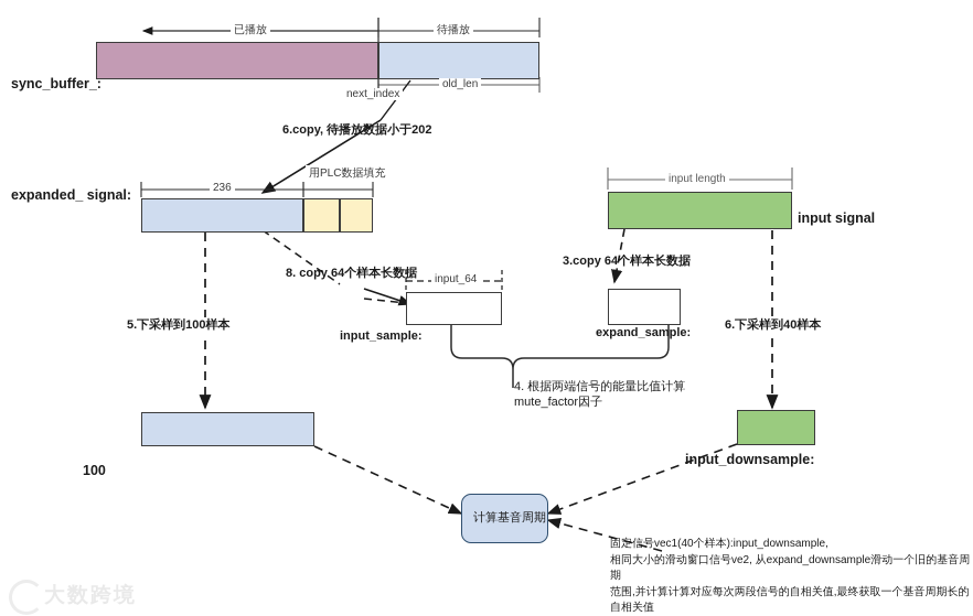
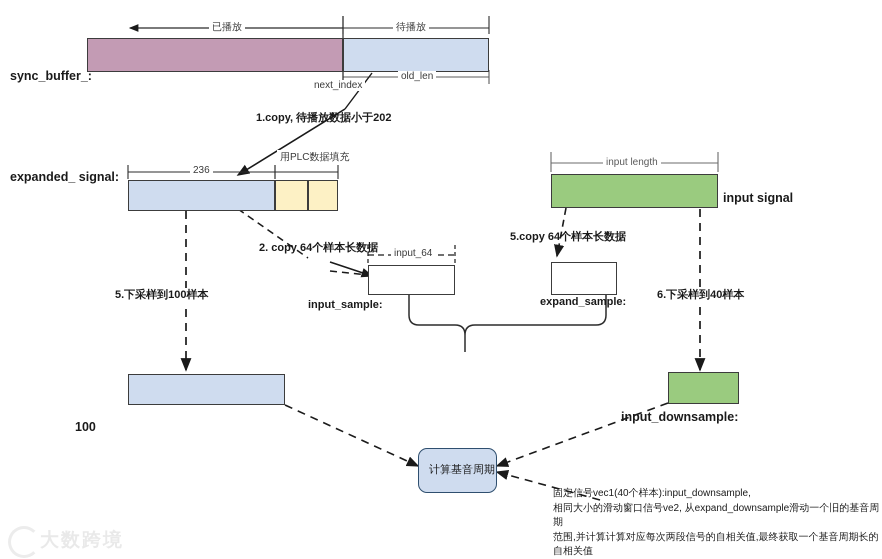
  sync_buffer_:
  已播放
  待播放
  next_index
  old_len
- 6.copy, 待播放数据小于202
+ 1.copy, 待播放数据小于202
  expanded_ signal:
  236
  用PLC数据填充
  input signal
  input length
- 8. copy 64个样本长数据
+ 2. copy 64个样本长数据
- 3.copy 64个样本长数据
+ 5.copy 64个样本长数据
  input_sample:
  input_64
  expand_sample:
- 4. 根据两端信号的能量比值计算
- mute_factor因子
  5.下采样到100样本
  6.下采样到40样本
  100
  input_downsample:
  计算基音周期
  固定信号vec1(40个样本):input_downsample,
  相同大小的滑动窗口信号ve2, 从expand_downsample滑动一个旧的基音周期
  范围,并计算计算对应每次两段信号的自相关值,最终获取一个基音周期长的自相关值
